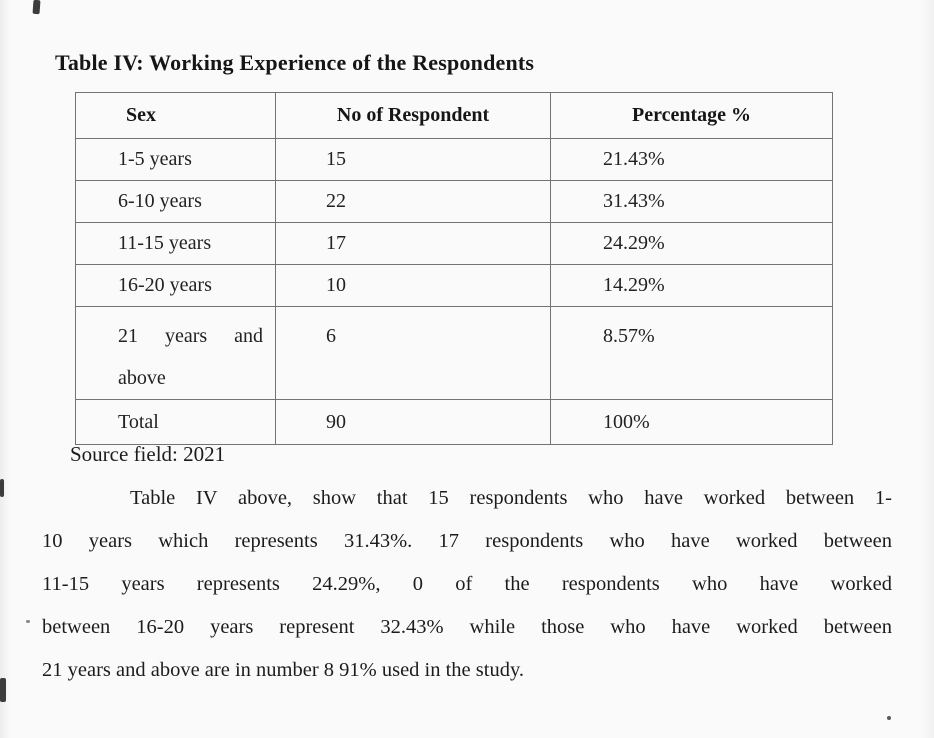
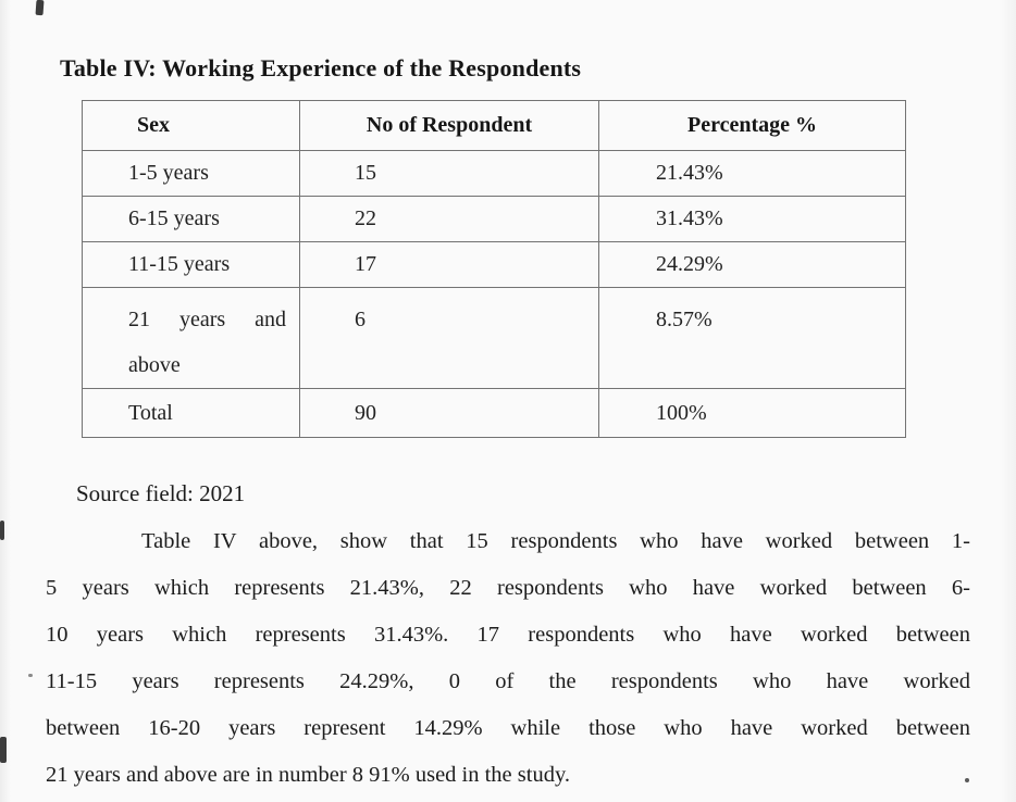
  Table IV: Working Experience of the Respondents
  Sex	No of Respondent	Percentage %
  1-5 years	15	21.43%
- 6-10 years	22	31.43%
+ 6-15 years	22	31.43%
  11-15 years	17	24.29%
- 16-20 years	10	14.29%
  21 years and above	6	8.57%
  Total	90	100%
  Source field: 2021
  Table IV above, show that 15 respondents who have worked between 1-
+ 5 years which represents 21.43%, 22 respondents who have worked between 6-
  10 years which represents 31.43%. 17 respondents who have worked between
  11-15 years represents 24.29%, 0 of the respondents who have worked
- between 16-20 years represent 32.43% while those who have worked between
+ between 16-20 years represent 14.29% while those who have worked between
  21 years and above are in number 8 91% used in the study.
